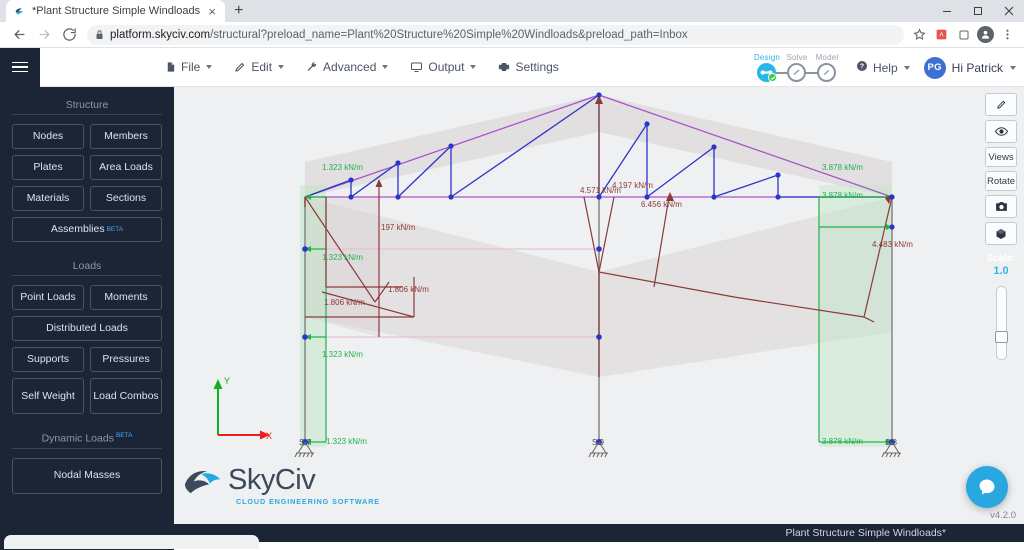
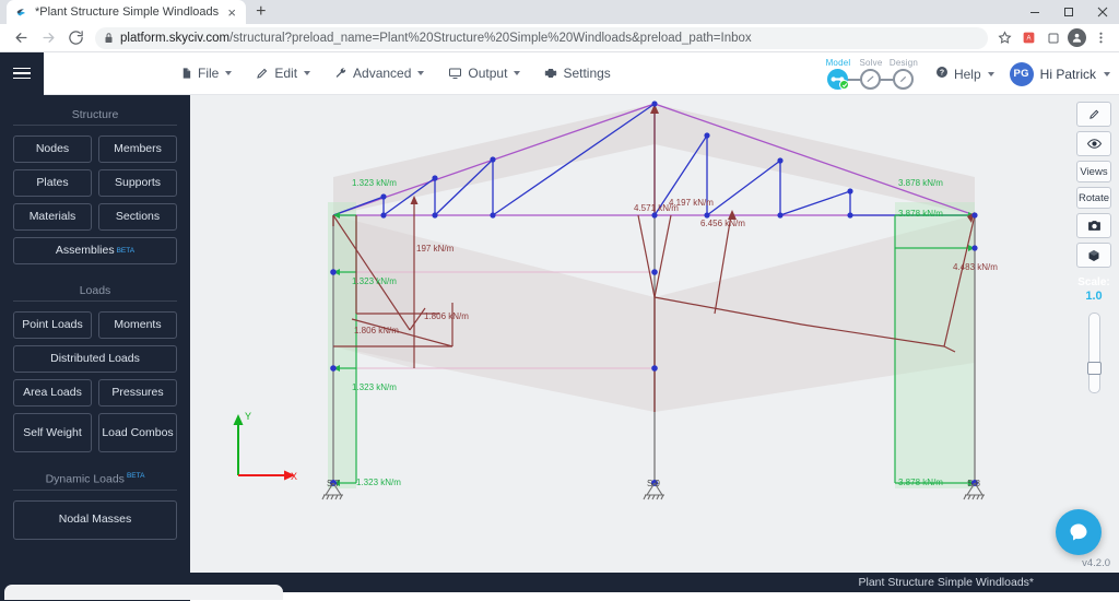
  *Plant Structure Simple Windloads
  ×
  +
  platform.skyciv.com/structural?preload_name=Plant%20Structure%20Simple%20Windloads&preload_path=Inbox
  File
  Edit
  Advanced
  Output
  Settings
- Design
+ Model
  Solve
- Model
+ Design
  Help
  PG
  Hi Patrick
  Structure
  Nodes
  Members
  Plates
- Area Loads
+ Supports
  Materials
  Sections
  Assemblies
  Loads
  Point Loads
  Moments
  Distributed Loads
- Supports
+ Area Loads
  Pressures
  Self Weight
  Load Combos
  Dynamic Loads
  Nodal Masses
  Y
  X
  1.323 kN/m
  1.323 kN/m
  1.323 kN/m
  1.323 kN/m
  197 kN/m
  1.806 kN/m
  1.806 kN/m
  4.571 kN/m
  4.197 kN/m
  6.456 kN/m
  4.483 kN/m
  3.878 kN/m
  3.878 kN/m
  3.878 kN/m
  S 7
  S 9
  S 8
- SkyCiv
- CLOUD ENGINEERING SOFTWARE
  v4.2.0
  Views
  Rotate
  1.0
  Plant Structure Simple Windloads*
